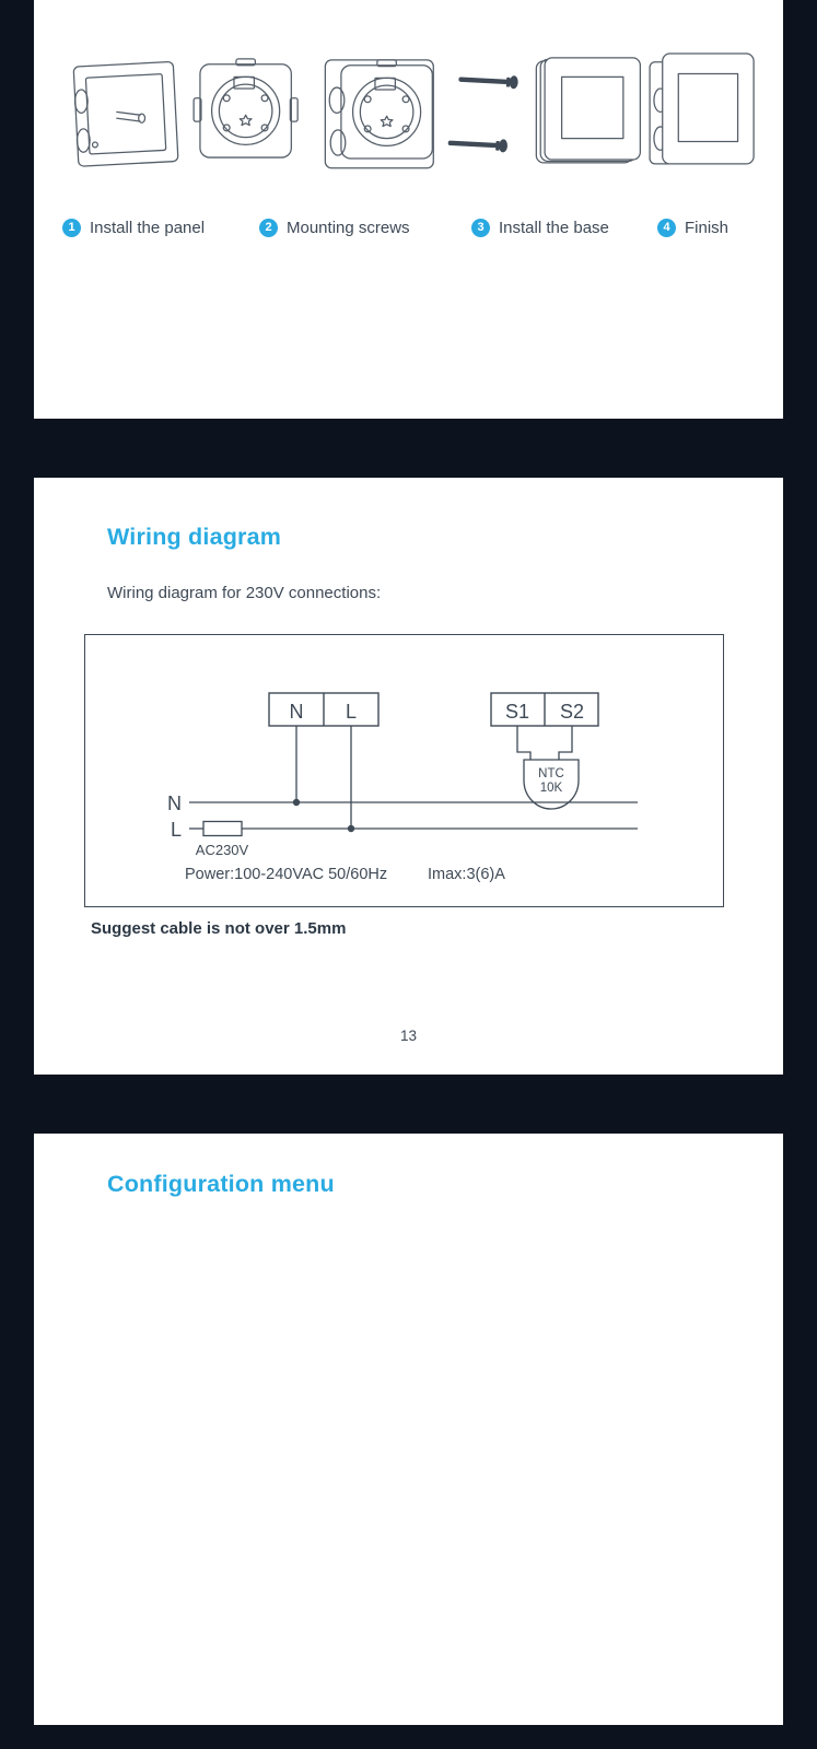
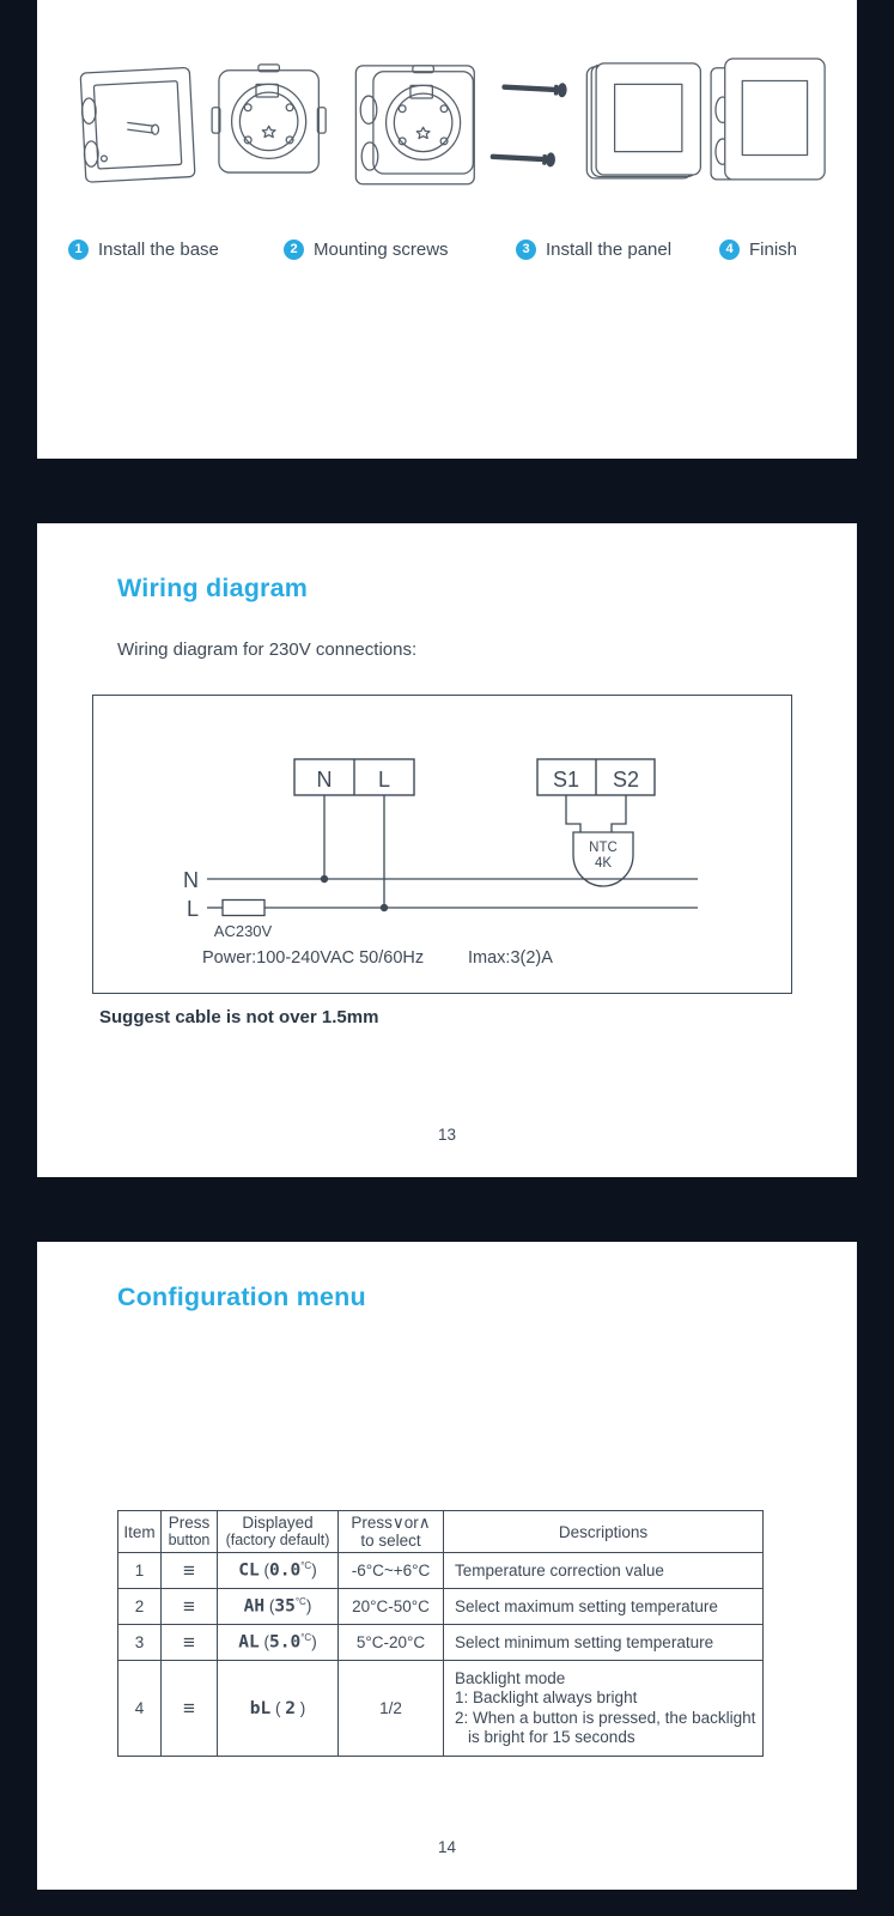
  1
- Install the panel
+ Install the base
  2
  Mounting screws
  3
- Install the base
+ Install the panel
  4
  Finish
  Wiring diagram
  Wiring diagram for 230V connections:
  N
  L
  S1
  S2
  NTC
- 10K
+ 4K
  N
  L
  AC230V
  Power:100-240VAC 50/60Hz
- Imax:3(6)A
+ Imax:3(2)A
  Suggest cable is not over 1.5mm
  13
  Configuration menu
+ Item	Press button	Displayed (factory default)	Press∨or∧ to select	Descriptions
+ 1	≡	CL (0.0°C)	-6°C~+6°C	Temperature correction value
+ 2	≡	AH (35°C)	20°C-50°C	Select maximum setting temperature
+ 3	≡	AL (5.0°C)	5°C-20°C	Select minimum setting temperature
+ 4	≡	bL ( 2 )	1/2	Backlight mode 1: Backlight always bright 2: When a button is pressed, the backlight is bright for 15 seconds
+ 14
